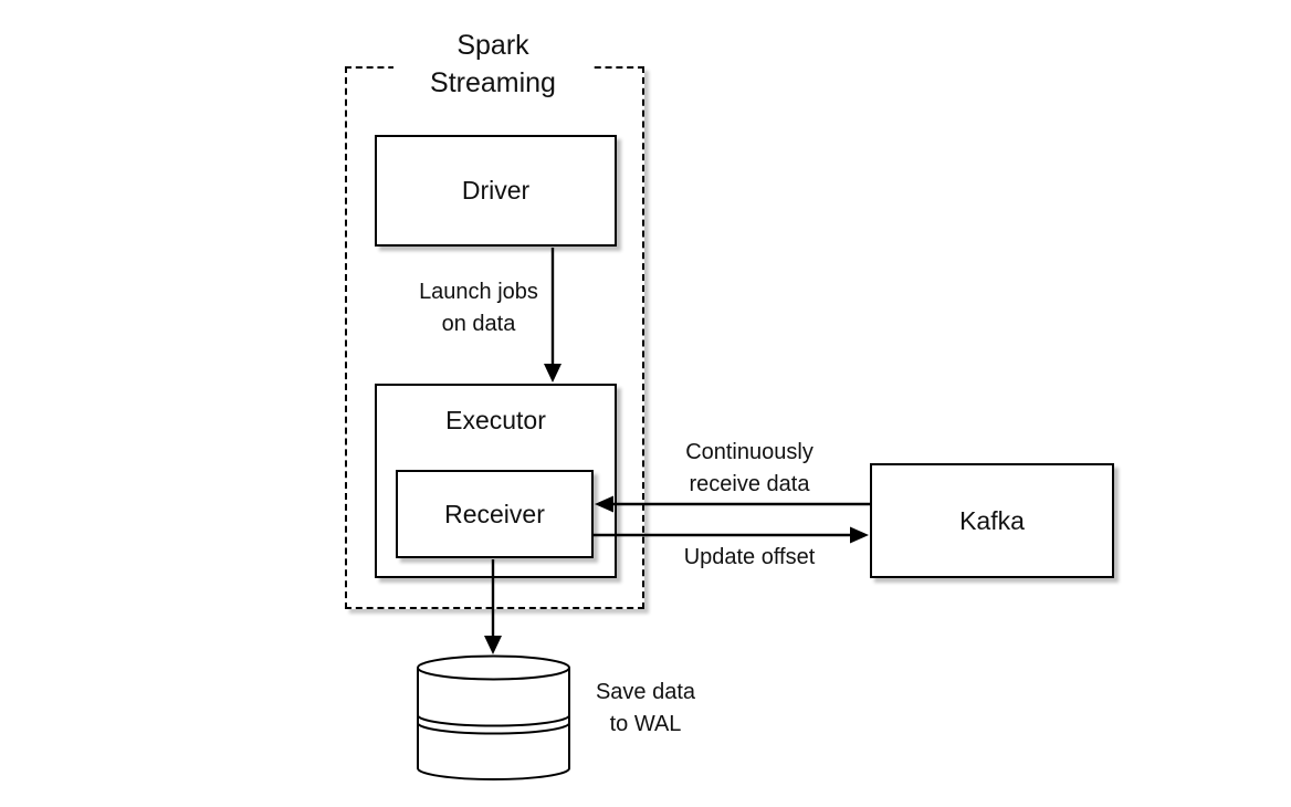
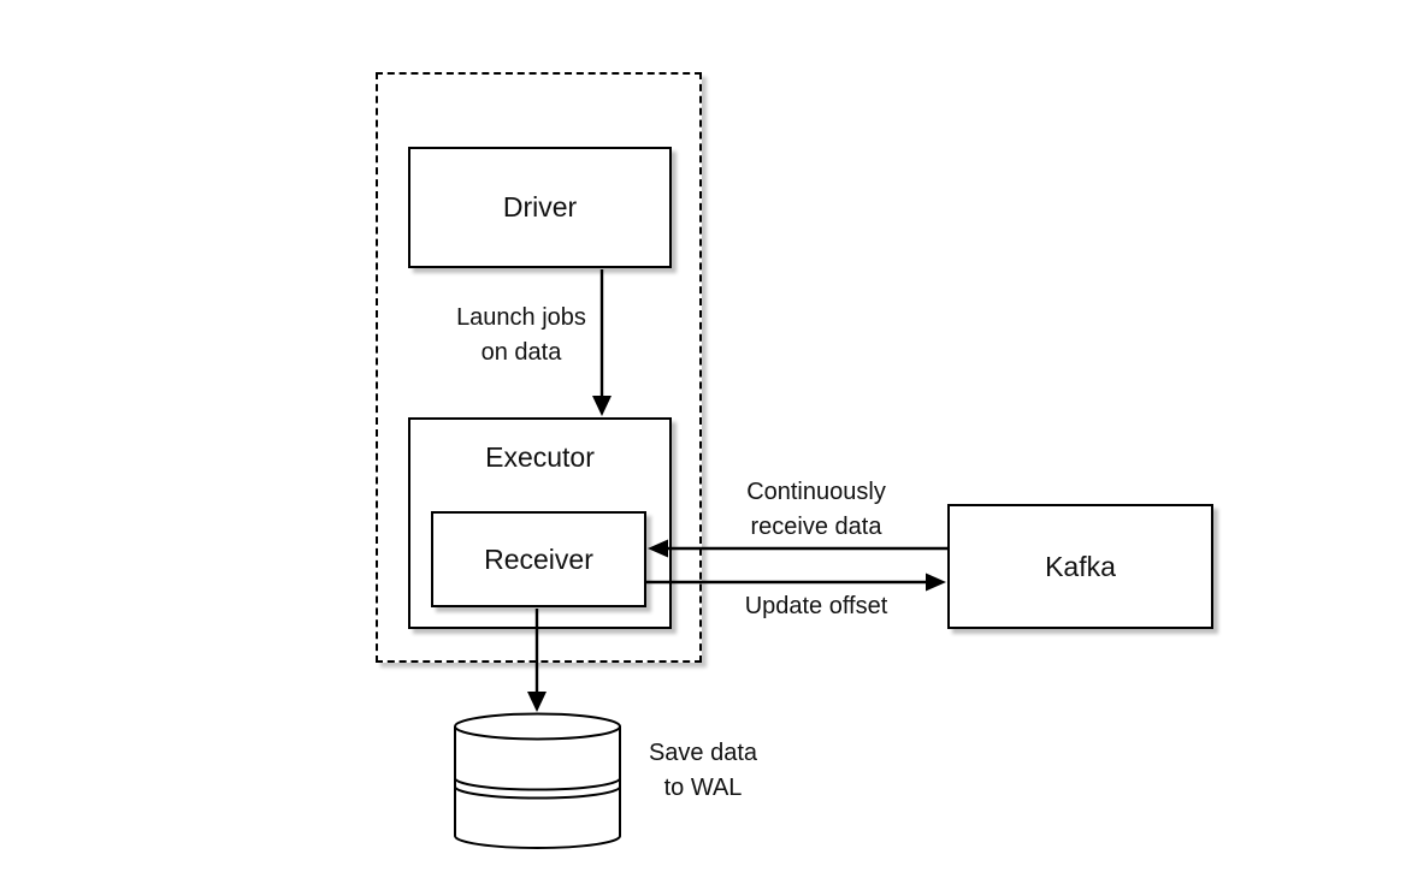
- Spark Streaming
  Driver
  Executor
  Receiver
  Kafka
  Launch jobs on data
  Continuously receive data
  Update offset
  Save data to WAL
